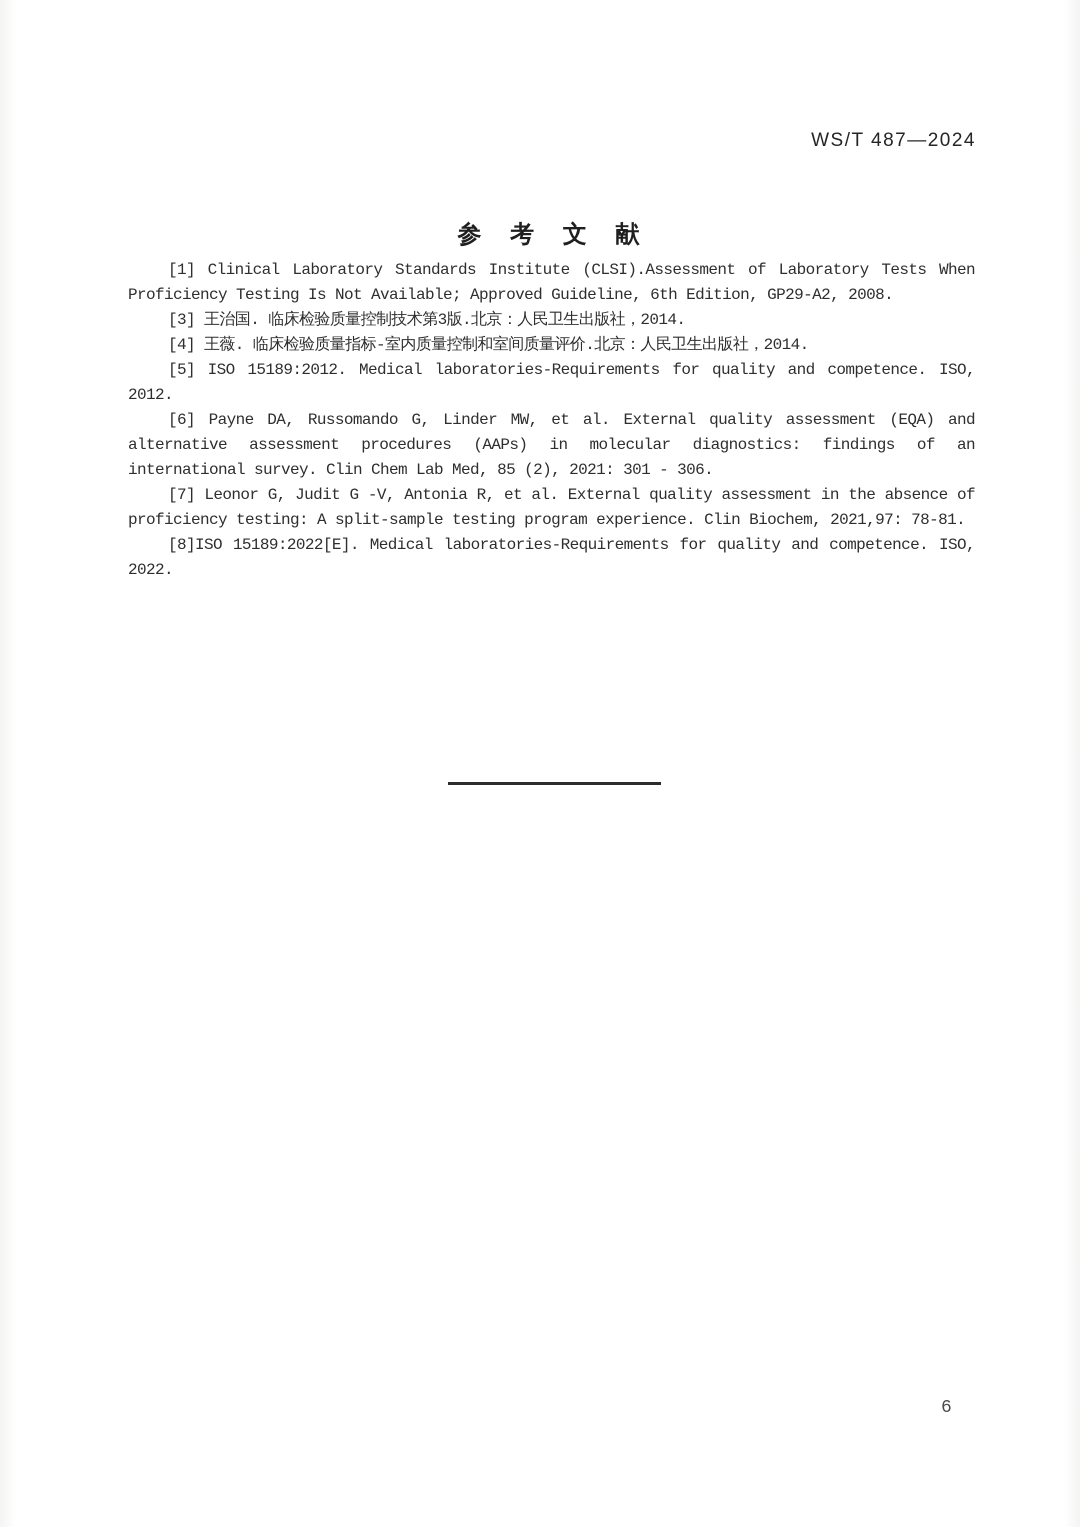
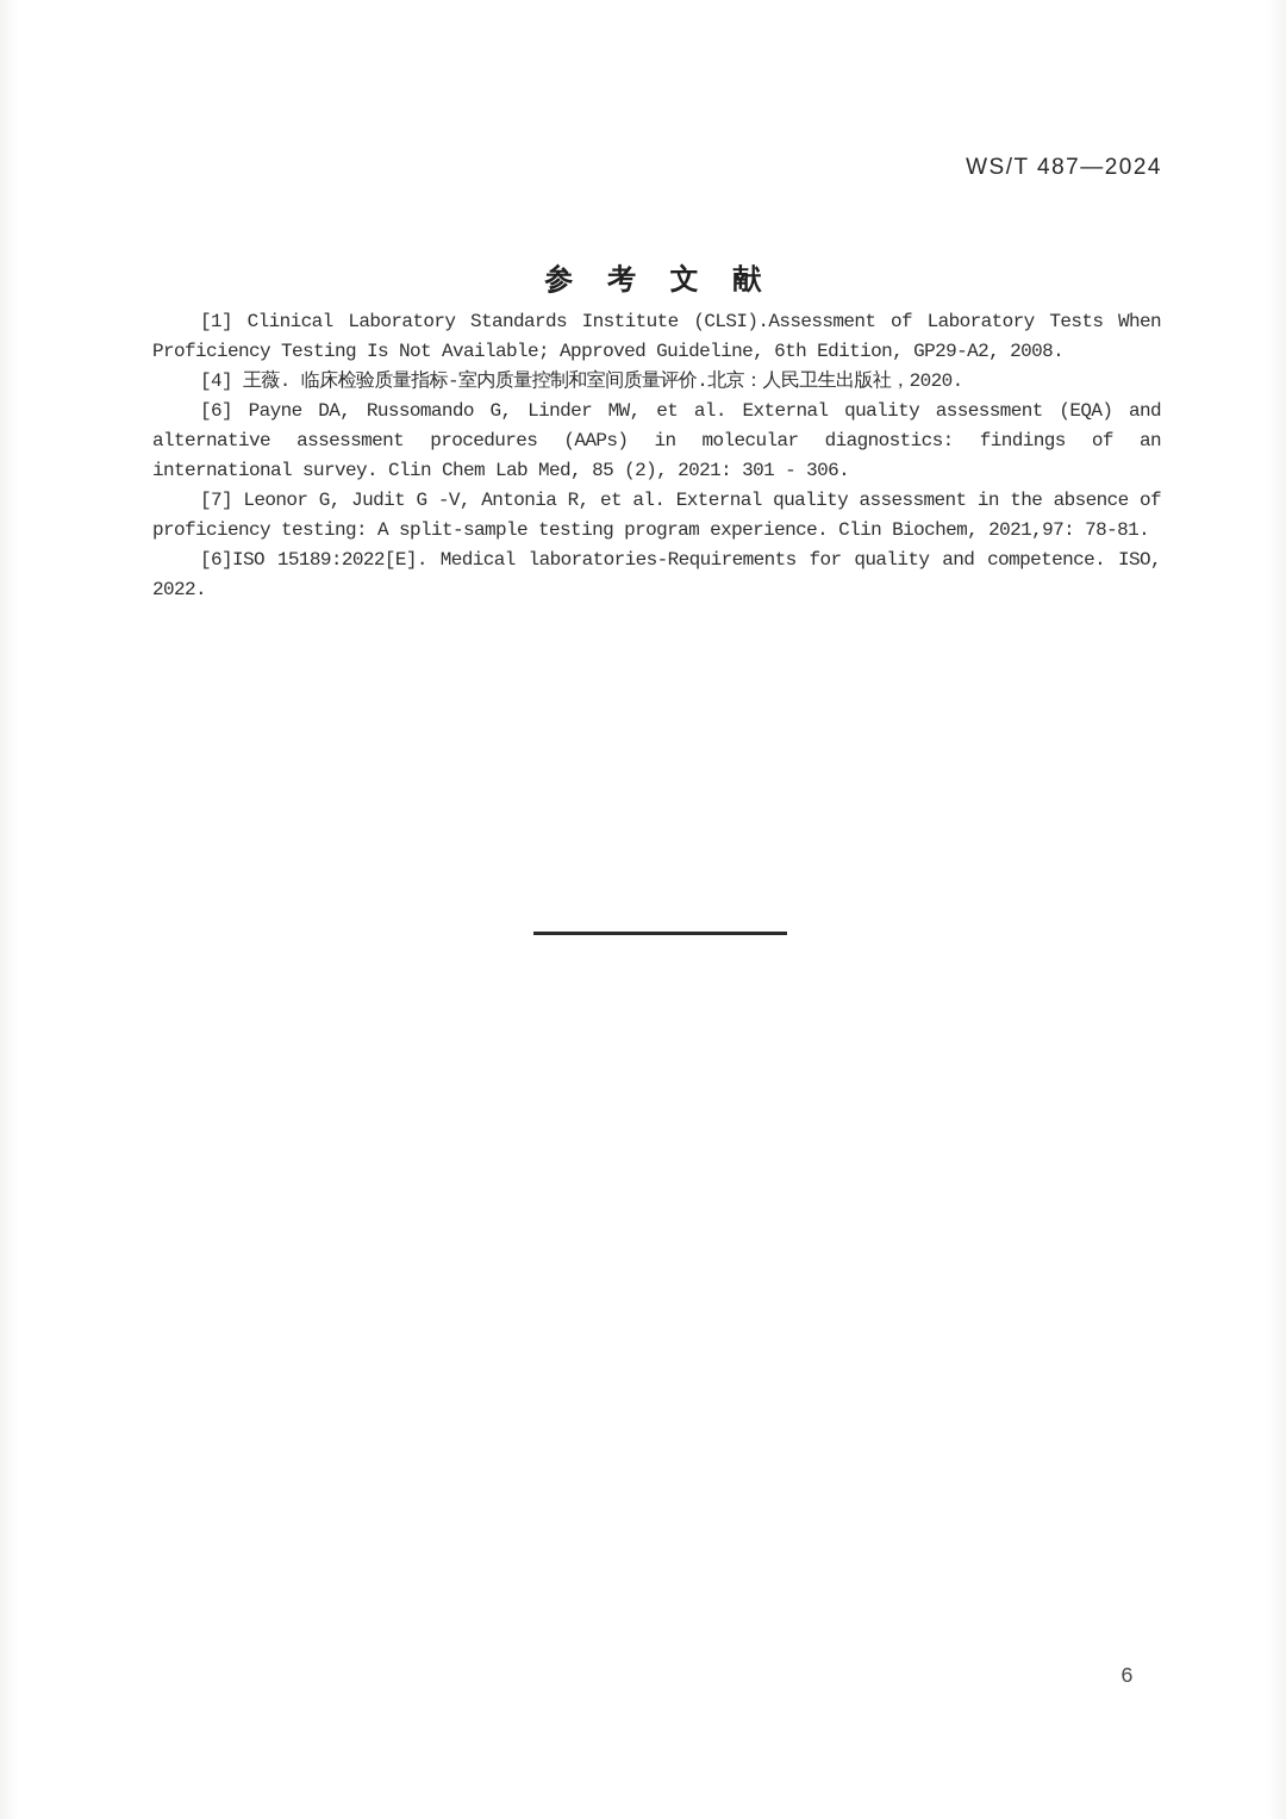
  WS/T 487—2024
  参 考 文 献
  [1] Clinical Laboratory Standards Institute (CLSI).Assessment of Laboratory Tests When Proficiency Testing Is Not Available; Approved Guideline, 6th Edition, GP29-A2, 2008.
- [3] 王治国. 临床检验质量控制技术第3版.北京：人民卫生出版社，2014.
- [4] 王薇. 临床检验质量指标-室内质量控制和室间质量评价.北京：人民卫生出版社，2014.
+ [4] 王薇. 临床检验质量指标-室内质量控制和室间质量评价.北京：人民卫生出版社，2020.
- [5] ISO 15189:2012. Medical laboratories-Requirements for quality and competence. ISO, 2012.
  [6] Payne DA, Russomando G, Linder MW, et al. External quality assessment (EQA) and alternative assessment procedures (AAPs) in molecular diagnostics: findings of an international survey. Clin Chem Lab Med, 85 (2), 2021: 301 - 306.
  [7] Leonor G, Judit G -V, Antonia R, et al. External quality assessment in the absence of proficiency testing: A split-sample testing program experience. Clin Biochem, 2021,97: 78-81.
- [8]ISO 15189:2022[E]. Medical laboratories-Requirements for quality and competence. ISO, 2022.
+ [6]ISO 15189:2022[E]. Medical laboratories-Requirements for quality and competence. ISO, 2022.
  6
